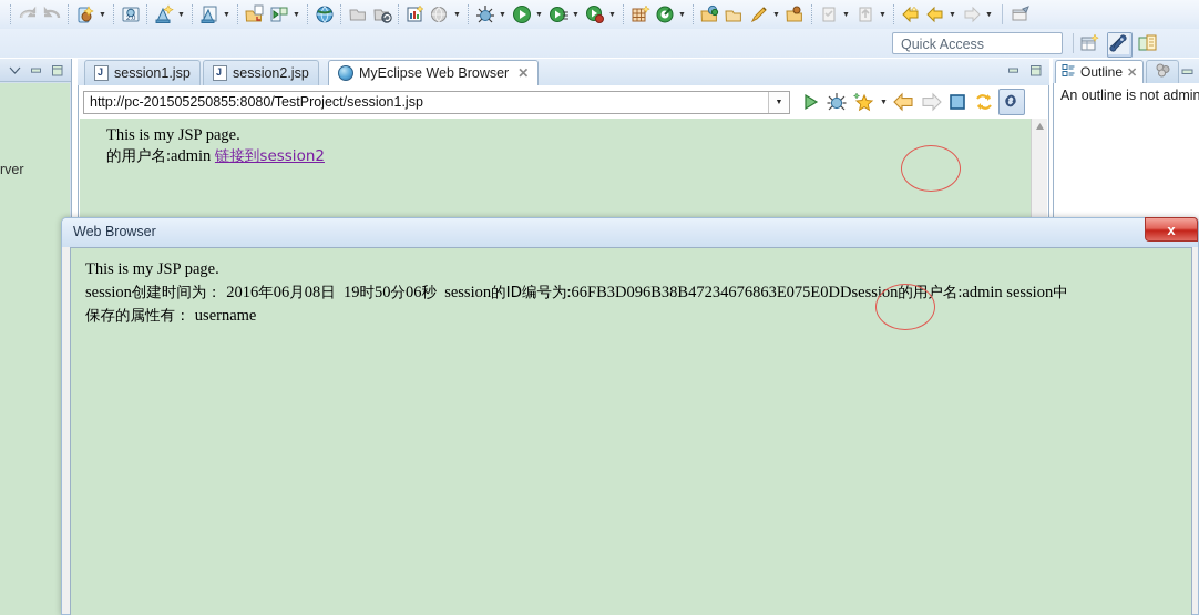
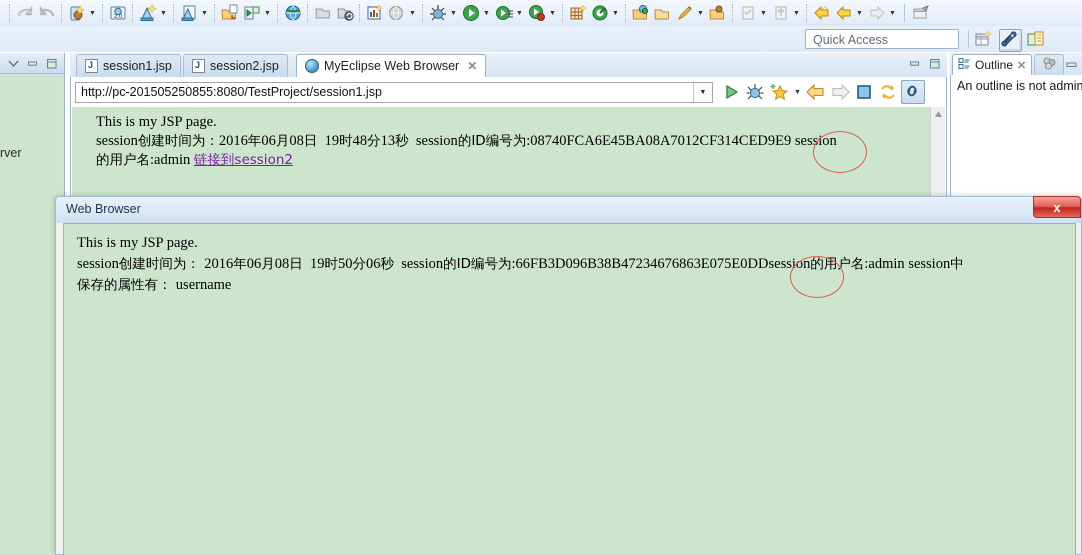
  Quick Access
  rver
  session1.jsp
  session2.jsp
  MyEclipse Web Browser
  ✕
  http://pc-201505250855:8080/TestProject/session1.jsp
  This is my JSP page.
+ session创建时间为：2016年06月08日 19时48分13秒 session的ID编号为:08740FCA6E45BA08A7012CF314CED9E9 session
  的用户名:admin 链接到session2
  Outline
  ✕
  An outline is not admin
  Web Browser
  x
  This is my JSP page.
  session创建时间为： 2016年06月08日 19时50分06秒 session的ID编号为:66FB3D096B38B47234676863E075E0DDsession的用户名:admin session中
  保存的属性有： username
